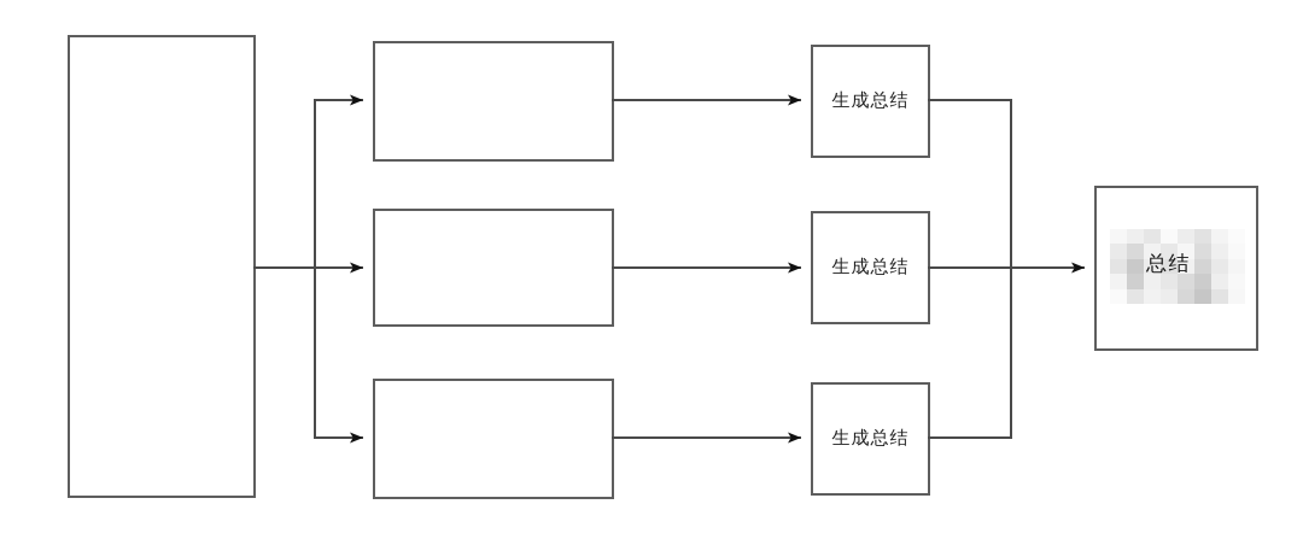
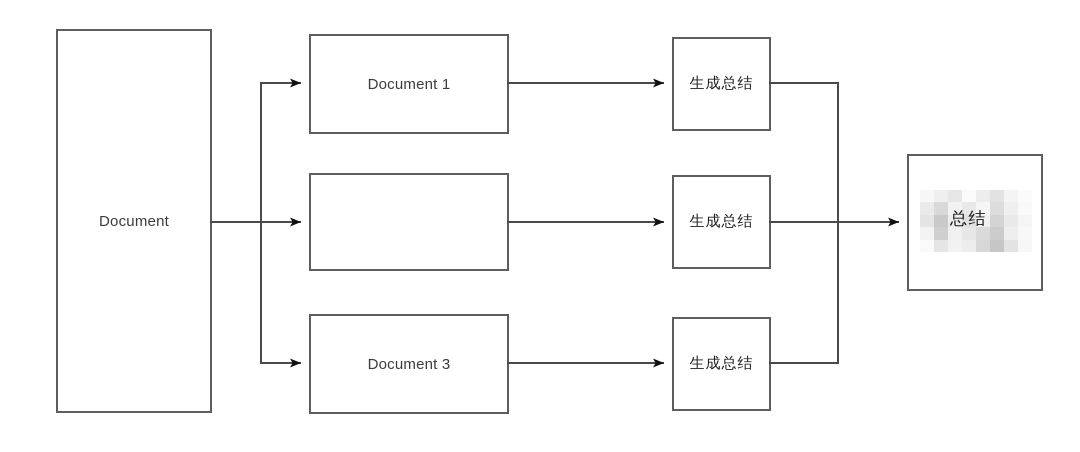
+ Document
+ Document 1
+ Document 3
  生成总结
  生成总结
  生成总结
  总结
